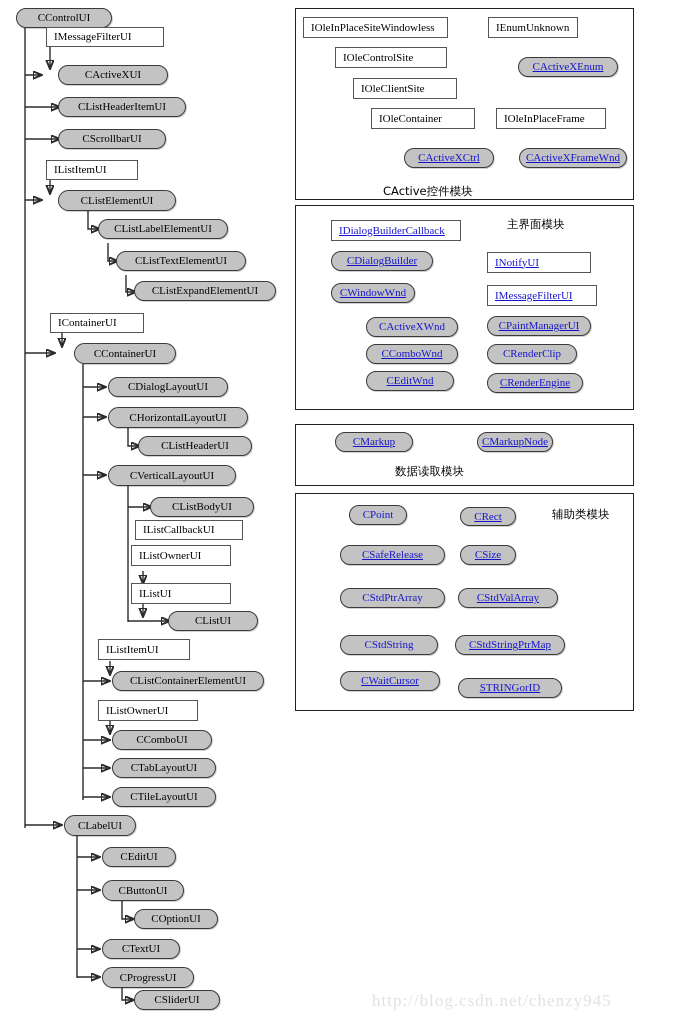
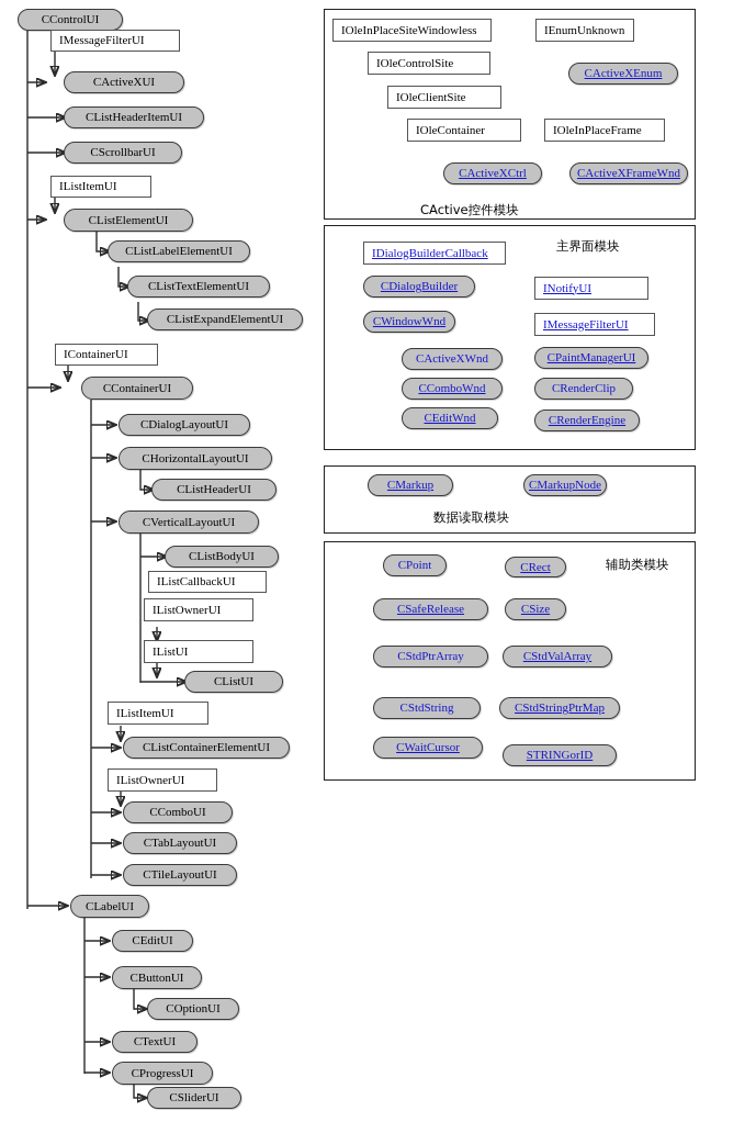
  CControlUI
  IMessageFilterUI
  CActiveXUI
  CListHeaderItemUI
  CScrollbarUI
  IListItemUI
  CListElementUI
  CListLabelElementUI
  CListTextElementUI
  CListExpandElementUI
  IContainerUI
  CContainerUI
  CDialogLayoutUI
  CHorizontalLayoutUI
  CListHeaderUI
  CVerticalLayoutUI
  CListBodyUI
  IListCallbackUI
  IListOwnerUI
  IListUI
  CListUI
  IListItemUI
  CListContainerElementUI
  IListOwnerUI
  CComboUI
  CTabLayoutUI
  CTileLayoutUI
  CLabelUI
  CEditUI
  CButtonUI
  COptionUI
  CTextUI
  CProgressUI
  CSliderUI
  IOleInPlaceSiteWindowless
  IOleControlSite
  IOleClientSite
  IOleContainer
  IEnumUnknown
  IOleInPlaceFrame
  CActiveXEnum
  CActiveXCtrl
  CActiveXFrameWnd
  CActive控件模块
  IDialogBuilderCallback
  CDialogBuilder
  CWindowWnd
  CActiveXWnd
  CComboWnd
  CEditWnd
  INotifyUI
  IMessageFilterUI
  CPaintManagerUI
  CRenderClip
  CRenderEngine
  主界面模块
  CMarkup
  CMarkupNode
  数据读取模块
  CPoint
  CRect
  CSafeRelease
  CSize
  CStdPtrArray
  CStdValArray
  CStdString
  CStdStringPtrMap
  CWaitCursor
  STRINGorID
  辅助类模块
- http://blog.csdn.net/chenzy945
